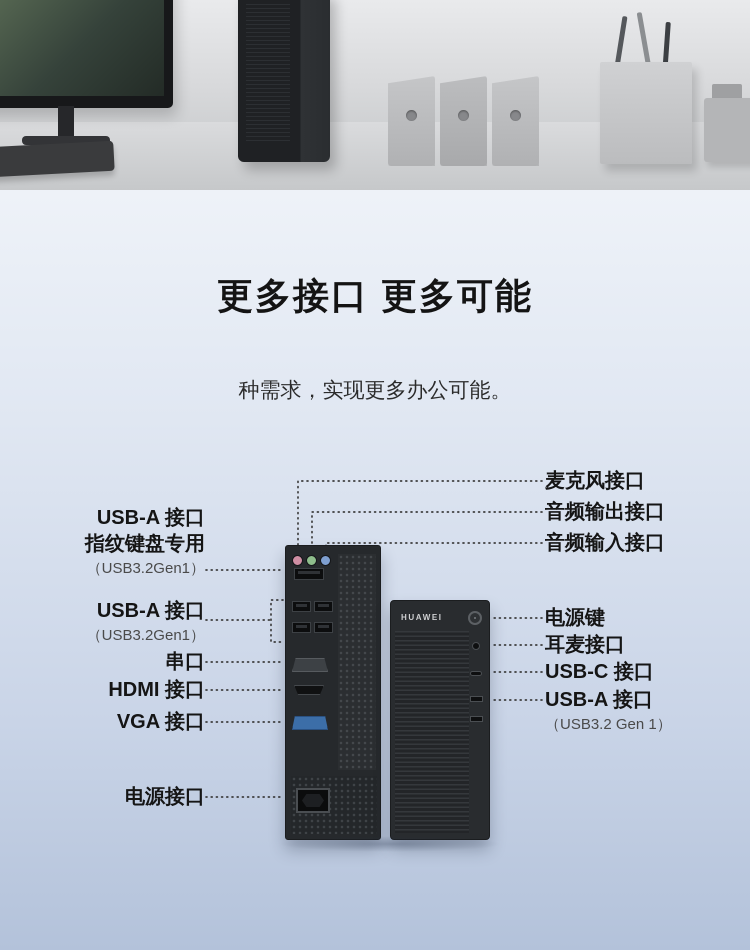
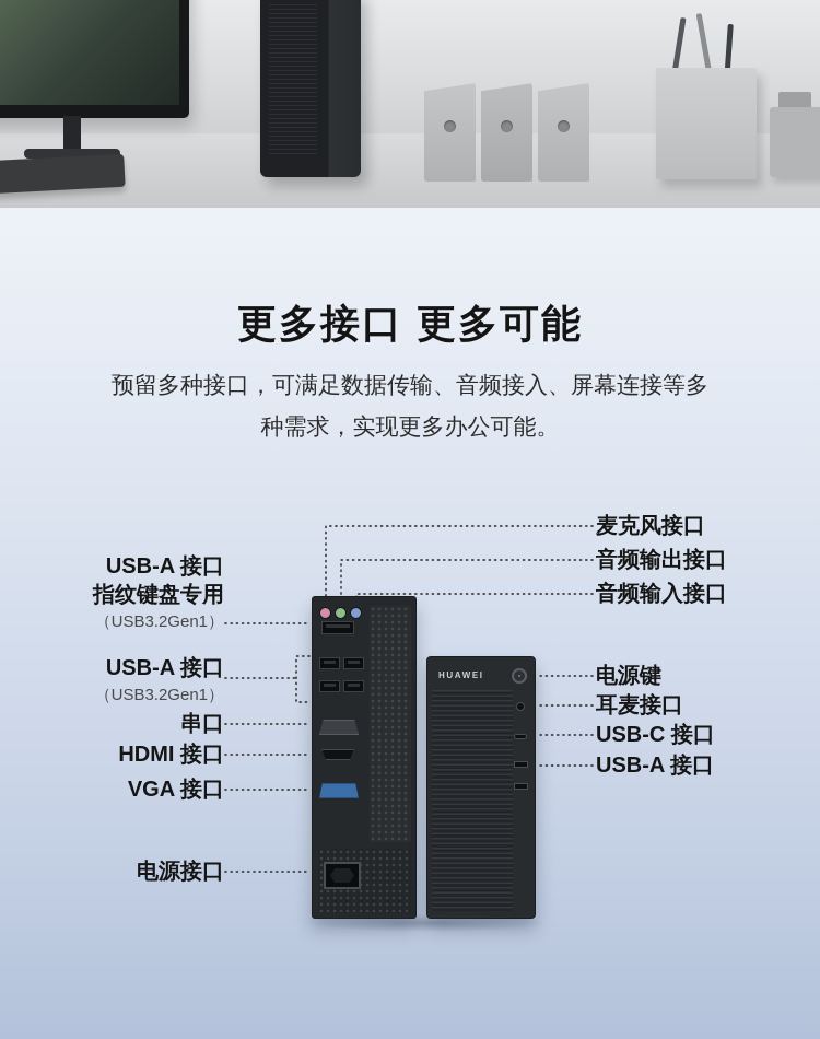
  更多接口 更多可能
+ 预留多种接口，可满足数据传输、音频接入、屏幕连接等多
  种需求，实现更多办公可能。
  HUAWEI
  USB-A 接口
  指纹键盘专用
  （USB3.2Gen1）
  USB-A 接口
  （USB3.2Gen1）
  串口
  HDMI 接口
  VGA 接口
  电源接口
  麦克风接口
  音频输出接口
  音频输入接口
  电源键
  耳麦接口
  USB-C 接口
  USB-A 接口
- （USB3.2 Gen 1）
